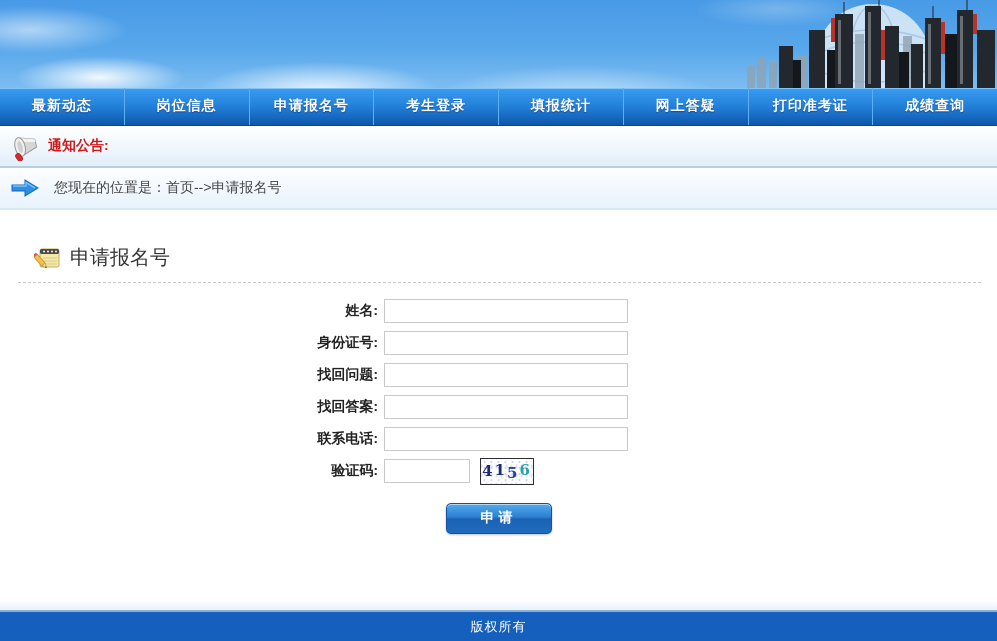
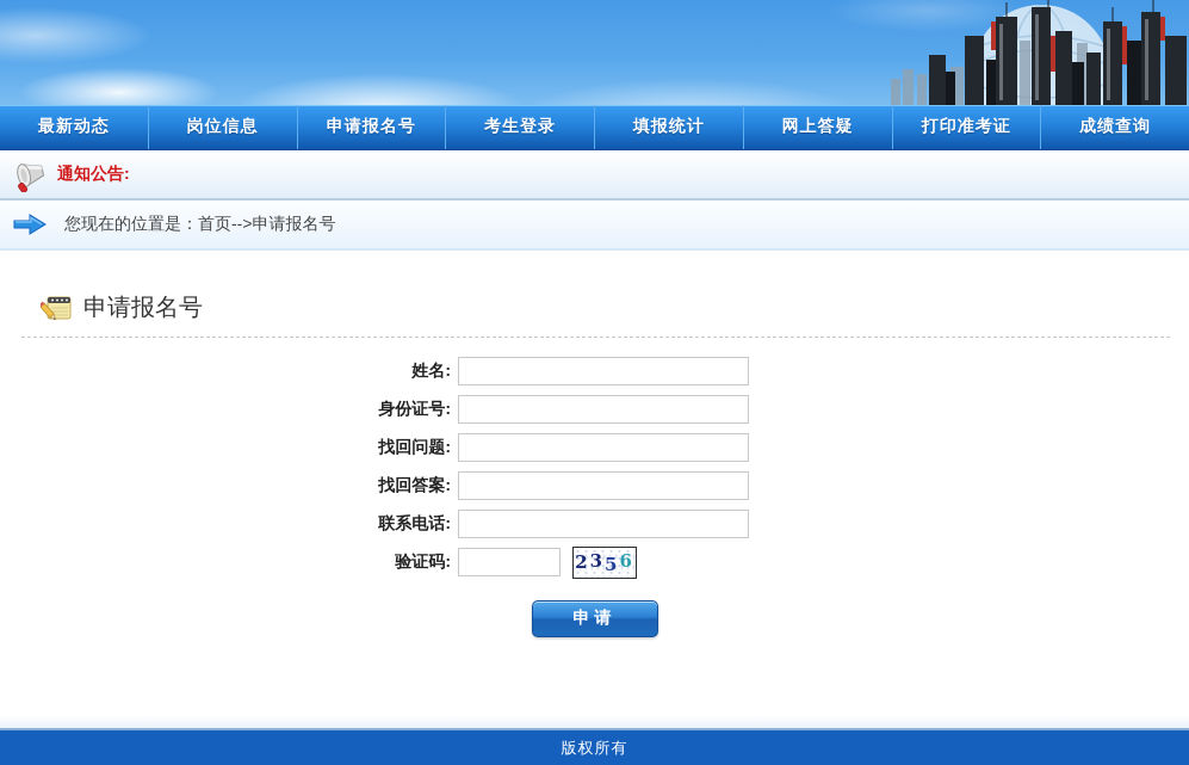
  最新动态
  岗位信息
  申请报名号
  考生登录
  填报统计
  网上答疑
  打印准考证
  成绩查询
  通知公告:
  您现在的位置是：首页-->申请报名号
  申请报名号
  姓名:
  身份证号:
  找回问题:
  找回答案:
  联系电话:
  验证码:
- 4
+ 2
- 1
+ 3
  5
  6
  申请
  版权所有
